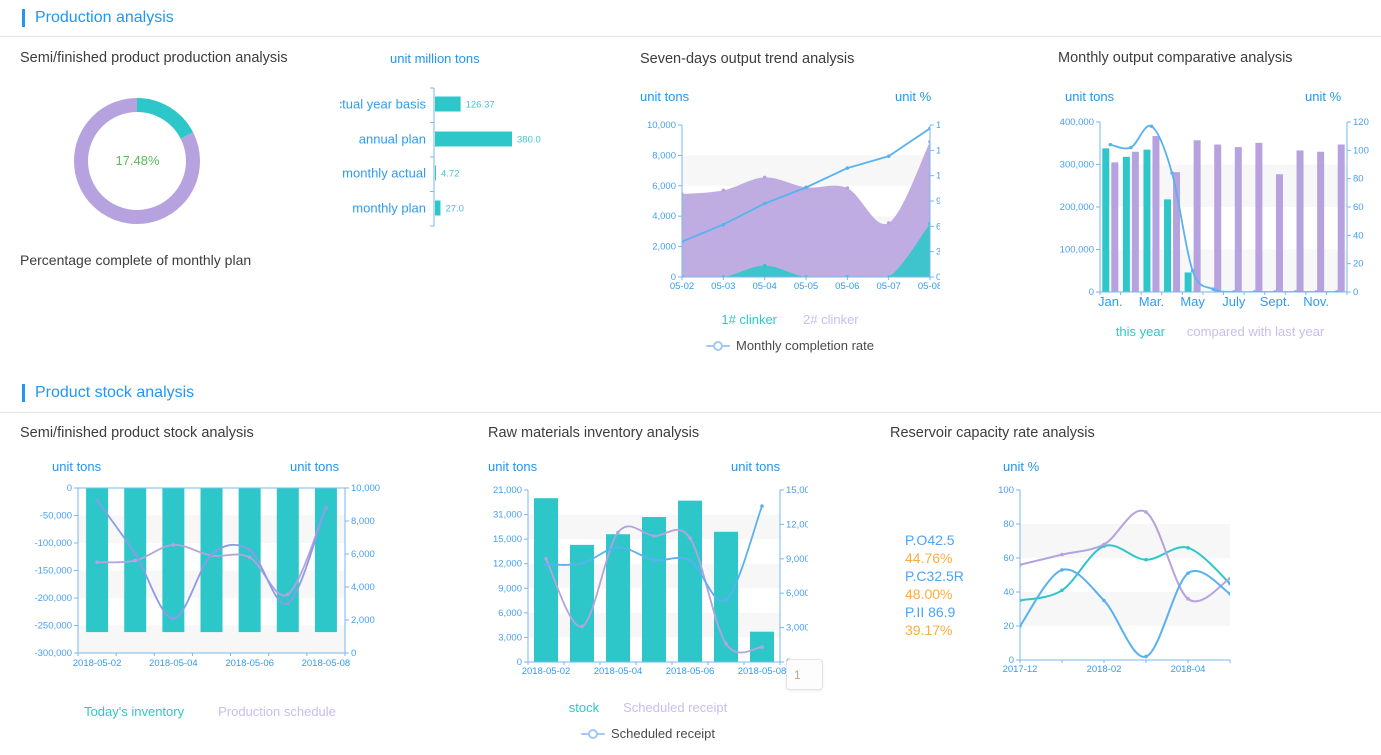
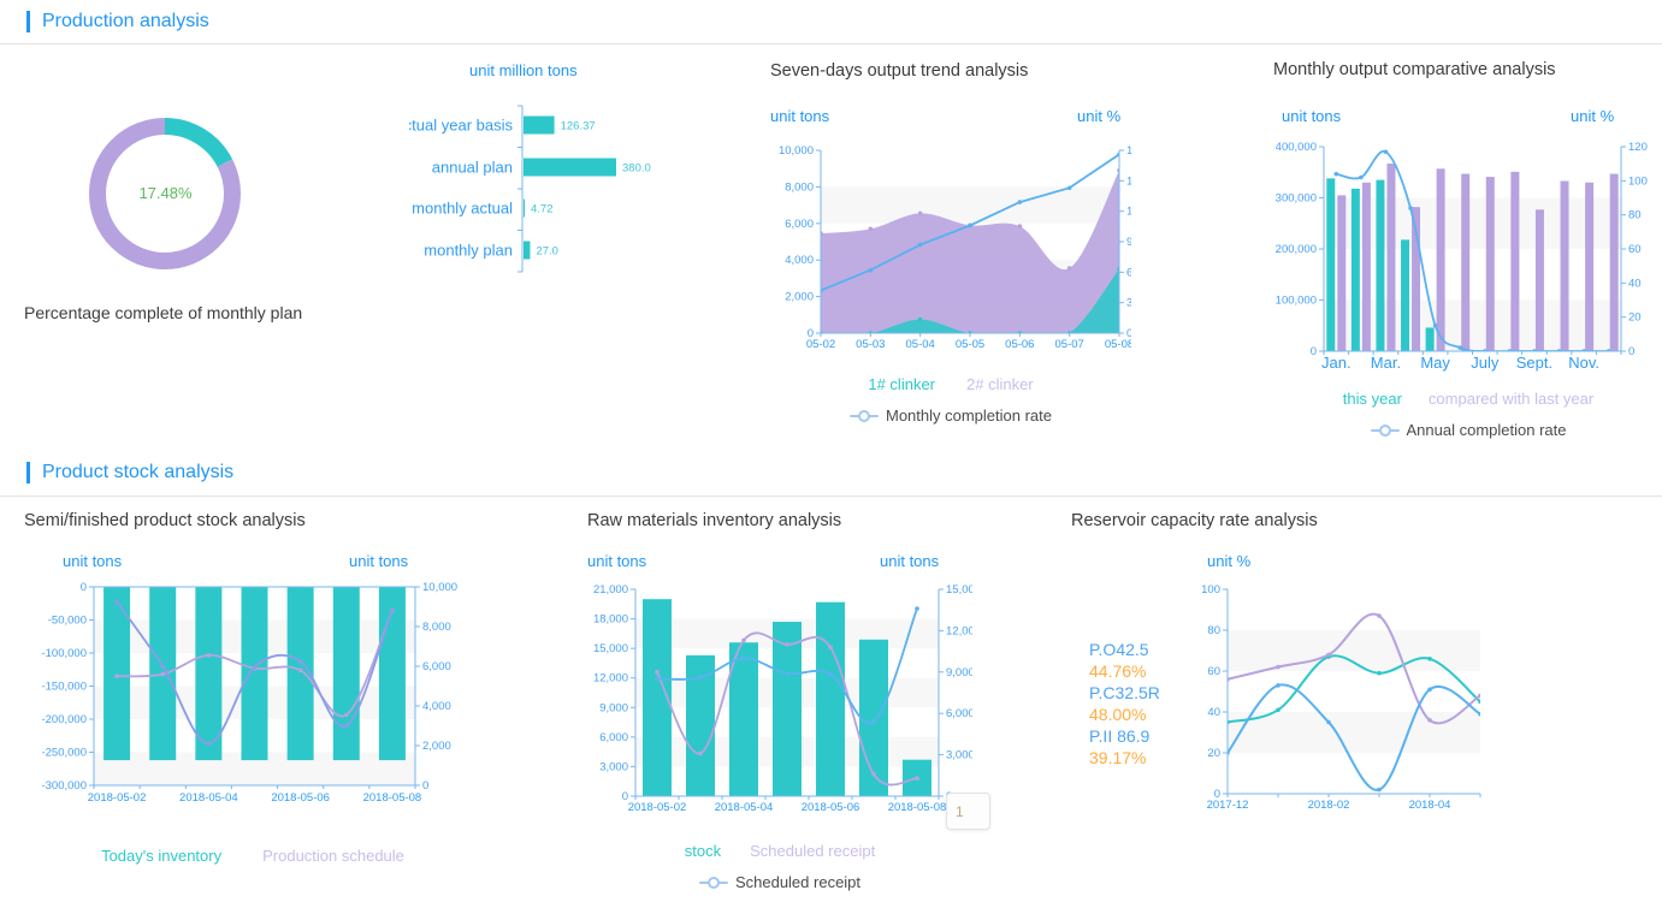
  Production analysis
- Semi/finished product production analysis
  unit million tons
  17.48%
  Percentage complete of monthly plan
  tual year basis
  126.37
  annual plan
  380.0
  monthly actual
  4.72
  monthly plan
  27.0
  Seven-days output trend analysis
  unit tons
  unit %
  10,000
  8,000
  6,000
  4,000
  2,000
  0
  9
  6
  3
  0
  05-02
  05-03
  05-04
  05-05
  05-06
  05-07
  05-08
  1# clinker
  2# clinker
  Monthly completion rate
  Monthly output comparative analysis
  unit tons
  unit %
  400,000
  300,000
  200,000
  100,000
  0
  120
  100
  80
  60
  40
  20
  0
  Jan.
  Mar.
  May
  July
  Sept.
  Nov.
  this year
  compared with last year
+ Annual completion rate
  Product stock analysis
  Semi/finished product stock analysis
  unit tons
  unit tons
  0
  -50,000
  -100,000
  -150,000
  -200,000
  -250,000
  -300,000
  10,000
  8,000
  6,000
  4,000
  2,000
  0
  2018-05-02
  2018-05-04
  2018-05-06
  2018-05-08
  Today's inventory
  Production schedule
  Raw materials inventory analysis
  unit tons
  unit tons
  21,000
- 31,000
+ 18,000
  15,000
  12,000
  9,000
  6,000
  3,000
  0
  15,00
  12,00
  9,000
  6,000
  3,000
  2018-05-02
  2018-05-04
  2018-05-06
  2018-05-08
  stock
  Scheduled receipt
  Scheduled receipt
  1
  Reservoir capacity rate analysis
  unit %
  100
  80
  60
  40
  20
  0
  2017-12
  2018-02
  2018-04
  P.O42.5
  44.76%
  P.C32.5R
  48.00%
  P.II 86.9
  39.17%
